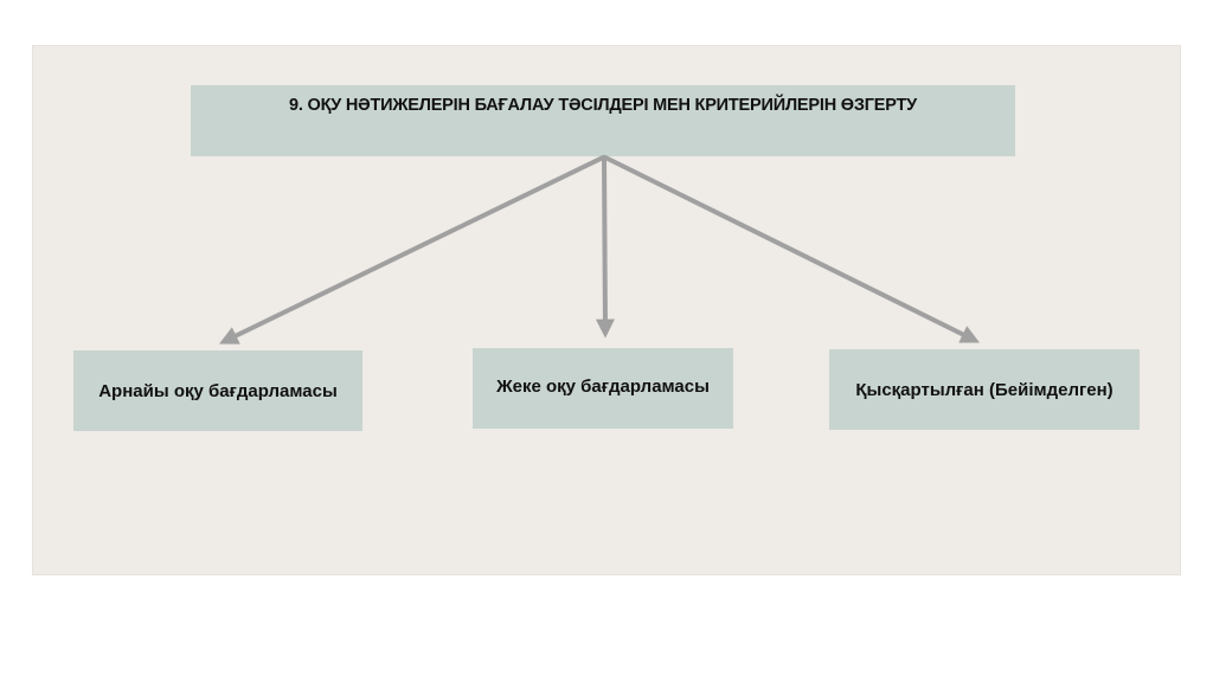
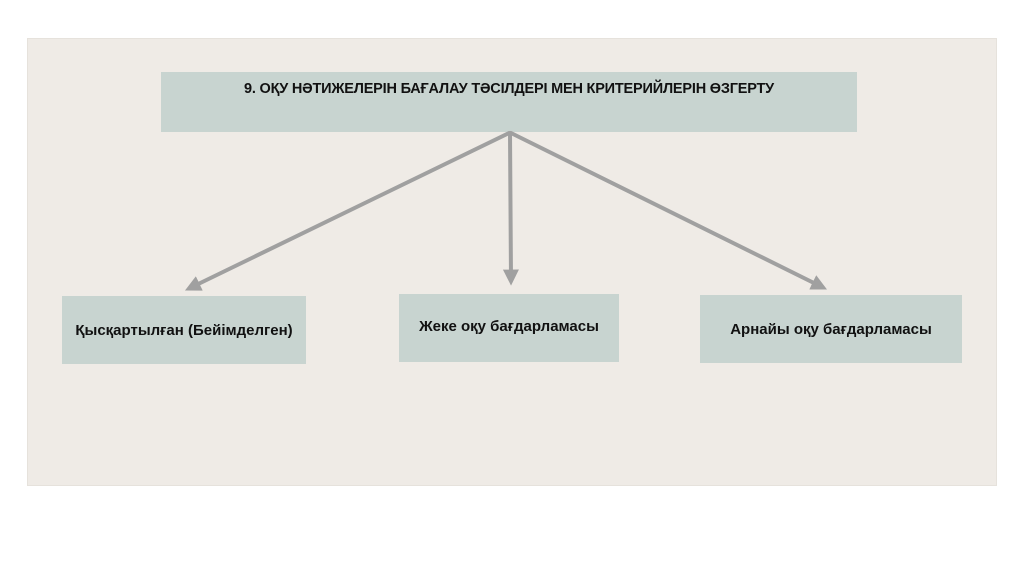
  9. ОҚУ НӘТИЖЕЛЕРІН БАҒАЛАУ ТӘСІЛДЕРІ МЕН КРИТЕРИЙЛЕРІН ӨЗГЕРТУ
- Арнайы оқу бағдарламасы
+ Қысқартылған (Бейімделген)
  Жеке оқу бағдарламасы
- Қысқартылған (Бейімделген)
+ Арнайы оқу бағдарламасы
